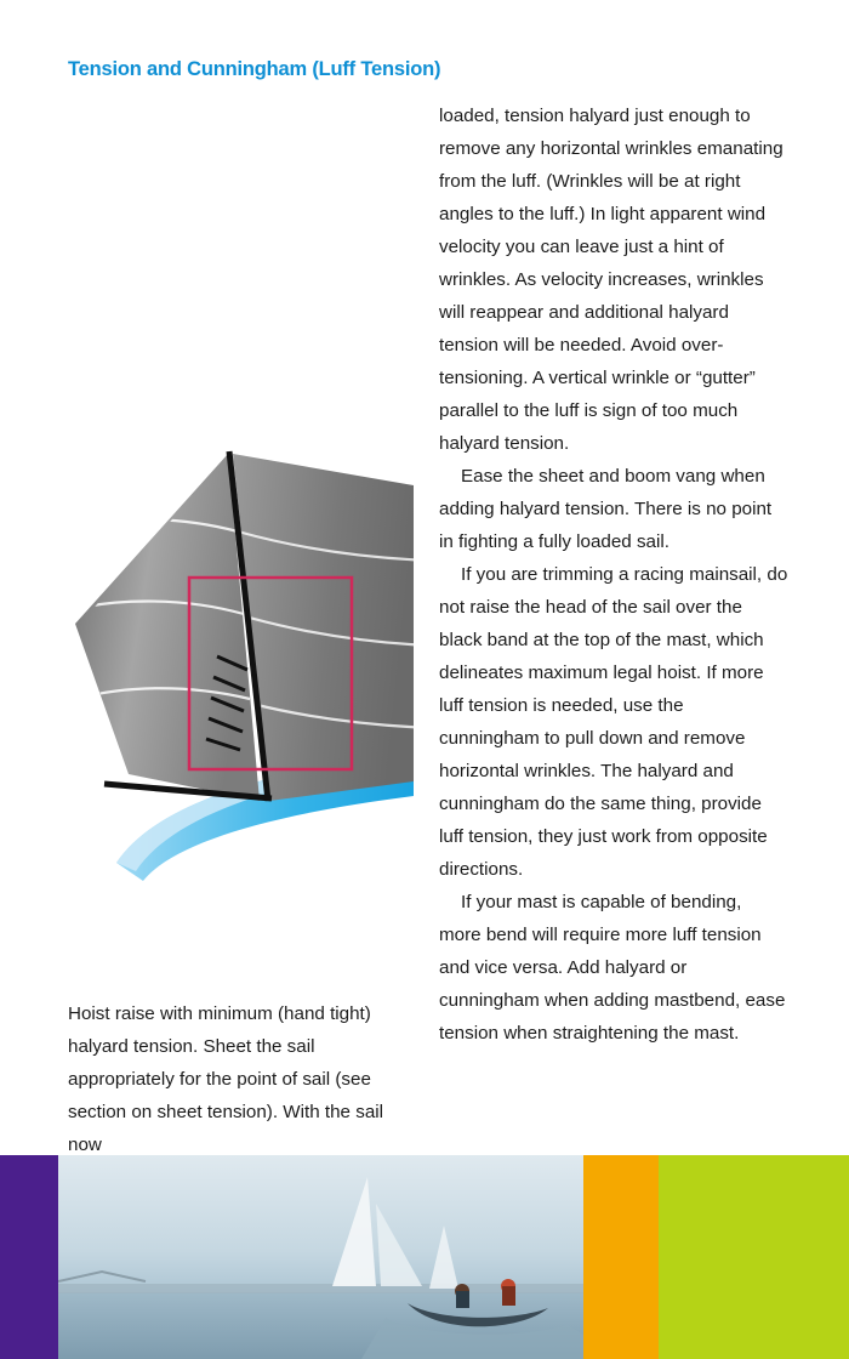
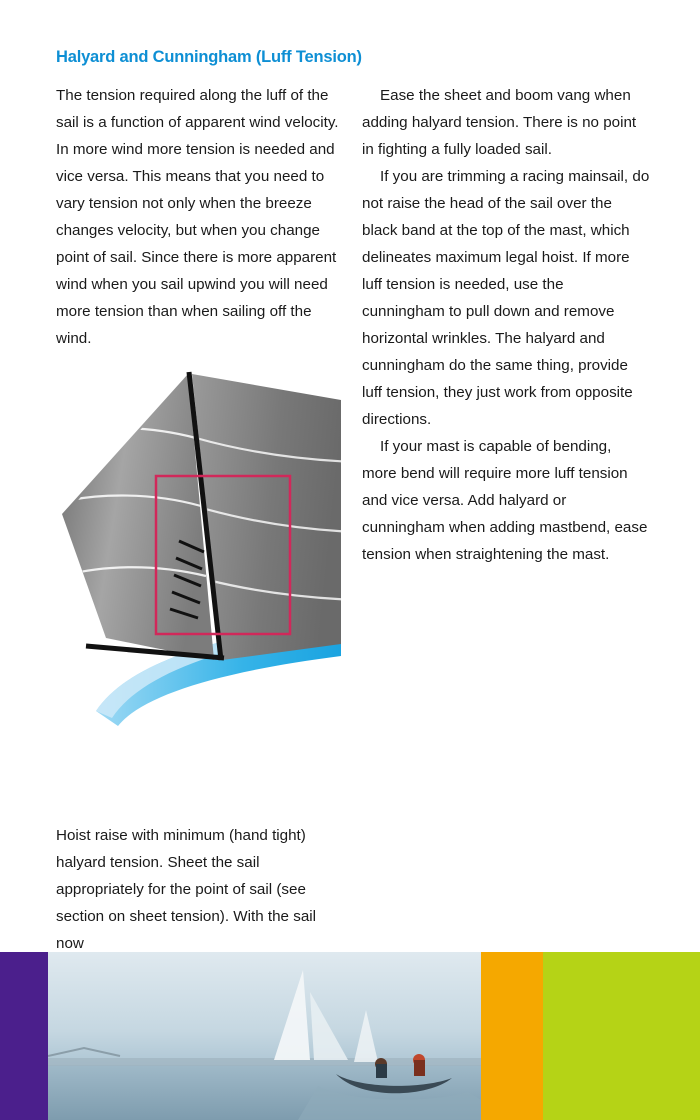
- Tension and Cunningham (Luff Tension)
+ Halyard and Cunningham (Luff Tension)
+ The tension required along the luff of the sail is a function of apparent wind velocity. In more wind more tension is needed and vice versa. This means that you need to vary tension not only when the breeze changes velocity, but when you change point of sail. Since there is more apparent wind when you sail upwind you will need more tension than when sailing off the wind.
  Hoist raise with minimum (hand tight) halyard tension. Sheet the sail appropriately for the point of sail (see section on sheet tension). With the sail now
- loaded, tension halyard just enough to remove any horizontal wrinkles emanating from the luff. (Wrinkles will be at right angles to the luff.) In light apparent wind velocity you can leave just a hint of wrinkles. As velocity increases, wrinkles will reappear and additional halyard tension will be needed. Avoid over-tensioning. A vertical wrinkle or “gutter” parallel to the luff is sign of too much halyard tension.
  Ease the sheet and boom vang when adding halyard tension. There is no point in fighting a fully loaded sail.
  If you are trimming a racing mainsail, do not raise the head of the sail over the black band at the top of the mast, which delineates maximum legal hoist. If more luff tension is needed, use the cunningham to pull down and remove horizontal wrinkles. The halyard and cunningham do the same thing, provide luff tension, they just work from opposite directions.
  If your mast is capable of bending, more bend will require more luff tension and vice versa. Add halyard or cunningham when adding mastbend, ease tension when straightening the mast.
